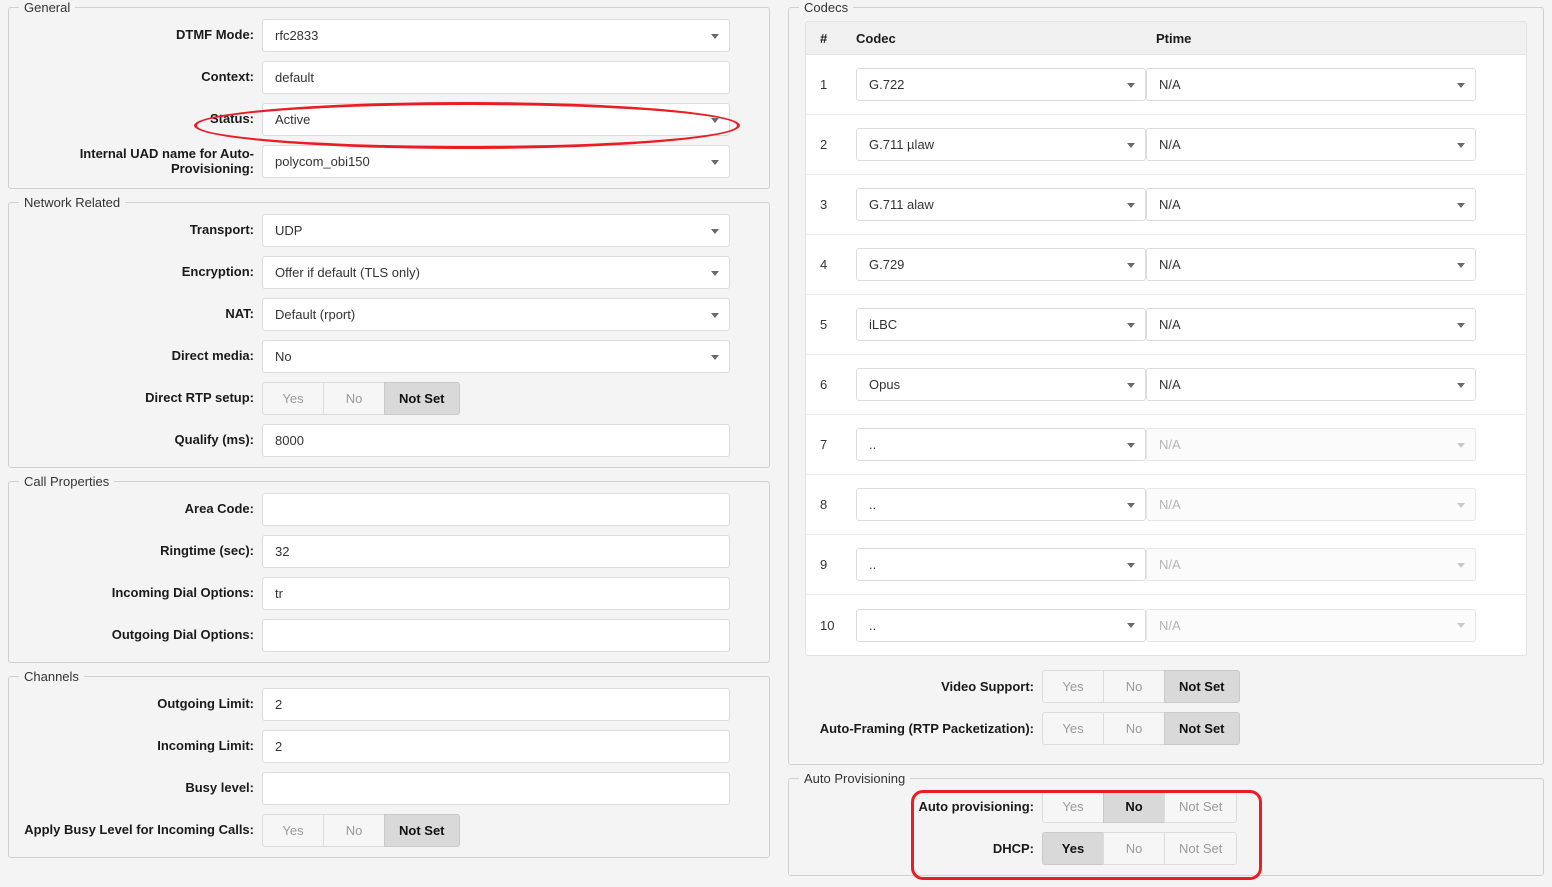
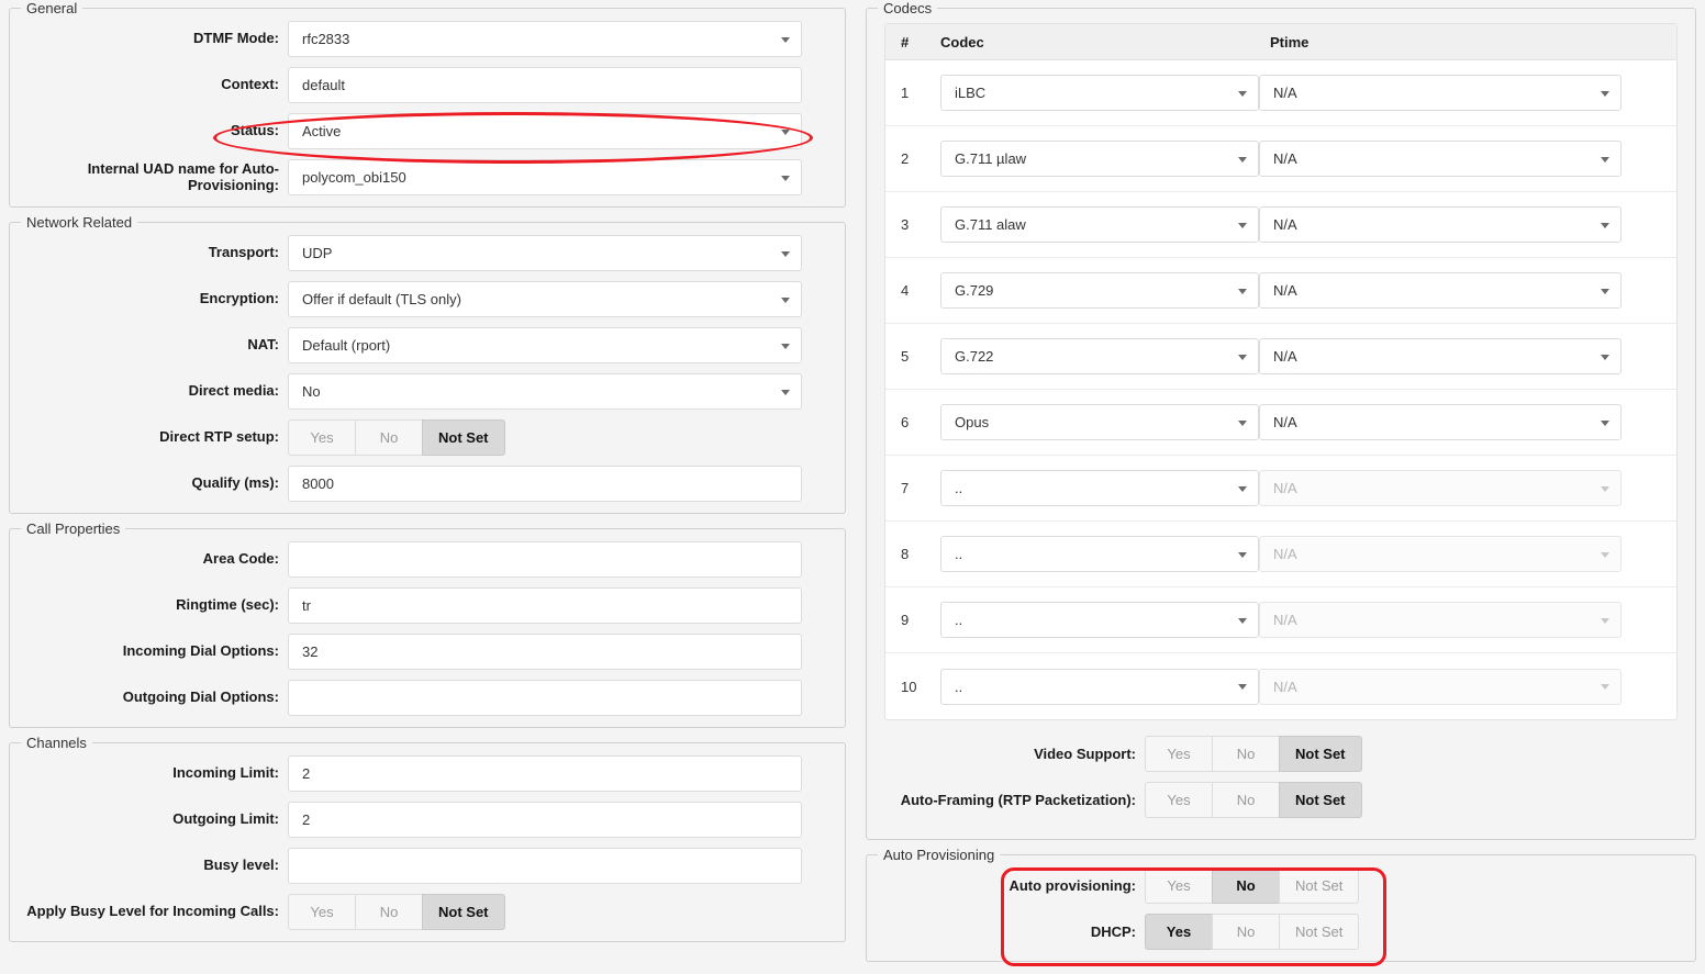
  General
  DTMF Mode:
  rfc2833
  Context:
  default
  Status:
  Active
  Internal UAD name for Auto-Provisioning:
  polycom_obi150
  Network Related
  Transport:
  UDP
  Encryption:
  Offer if default (TLS only)
  NAT:
  Default (rport)
  Direct media:
  No
  Direct RTP setup:
  Yes
  No
  Not Set
  Qualify (ms):
  8000
  Call Properties
  Area Code:
  Ringtime (sec):
- 32
+ tr
  Incoming Dial Options:
- tr
+ 32
  Outgoing Dial Options:
  Channels
- Outgoing Limit:
+ Incoming Limit:
  2
- Incoming Limit:
+ Outgoing Limit:
  2
  Busy level:
  Apply Busy Level for Incoming Calls:
  Yes
  No
  Not Set
  Codecs
  #
  Codec
  Ptime
  1
- G.722
+ iLBC
  N/A
  2
  G.711 µlaw
  N/A
  3
  G.711 alaw
  N/A
  4
  G.729
  N/A
  5
- iLBC
+ G.722
  N/A
  6
  Opus
  N/A
  7
  ..
  N/A
  8
  ..
  N/A
  9
  ..
  N/A
  10
  ..
  N/A
  Video Support:
  Yes
  No
  Not Set
  Auto-Framing (RTP Packetization):
  Yes
  No
  Not Set
  Auto Provisioning
  Auto provisioning:
  Yes
  No
  Not Set
  DHCP:
  Yes
  No
  Not Set
